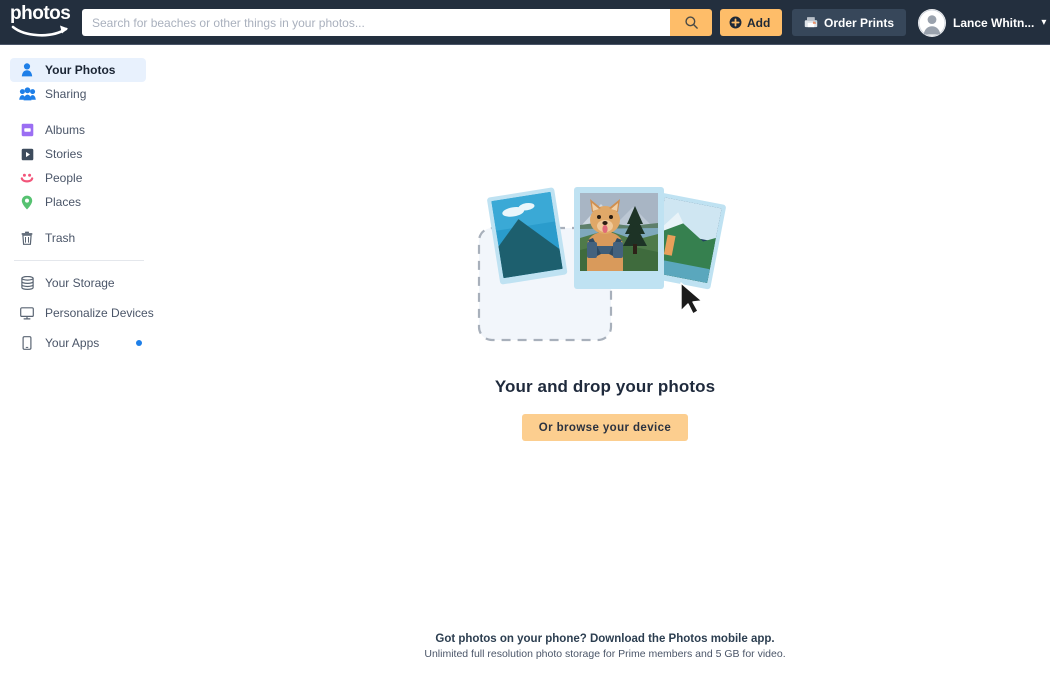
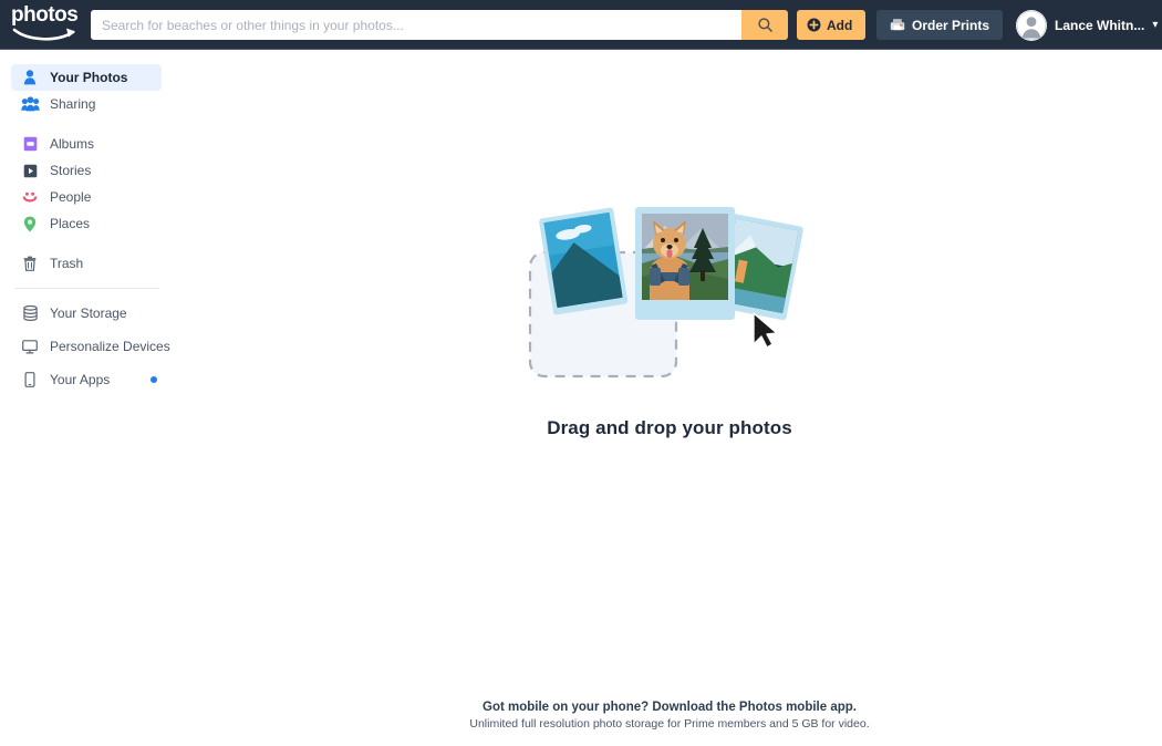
  photos
  Search for beaches or other things in your photos...
  Add
  Order Prints
  Lance Whitn...
  ▾
  Your Photos
  Sharing
  Albums
  Stories
  People
  Places
  Trash
  Your Storage
  Personalize Devices
  Your Apps
- Your and drop your photos
+ Drag and drop your photos
- Or browse your device
- Got photos on your phone? Download the Photos mobile app.
+ Got mobile on your phone? Download the Photos mobile app.
  Unlimited full resolution photo storage for Prime members and 5 GB for video.
